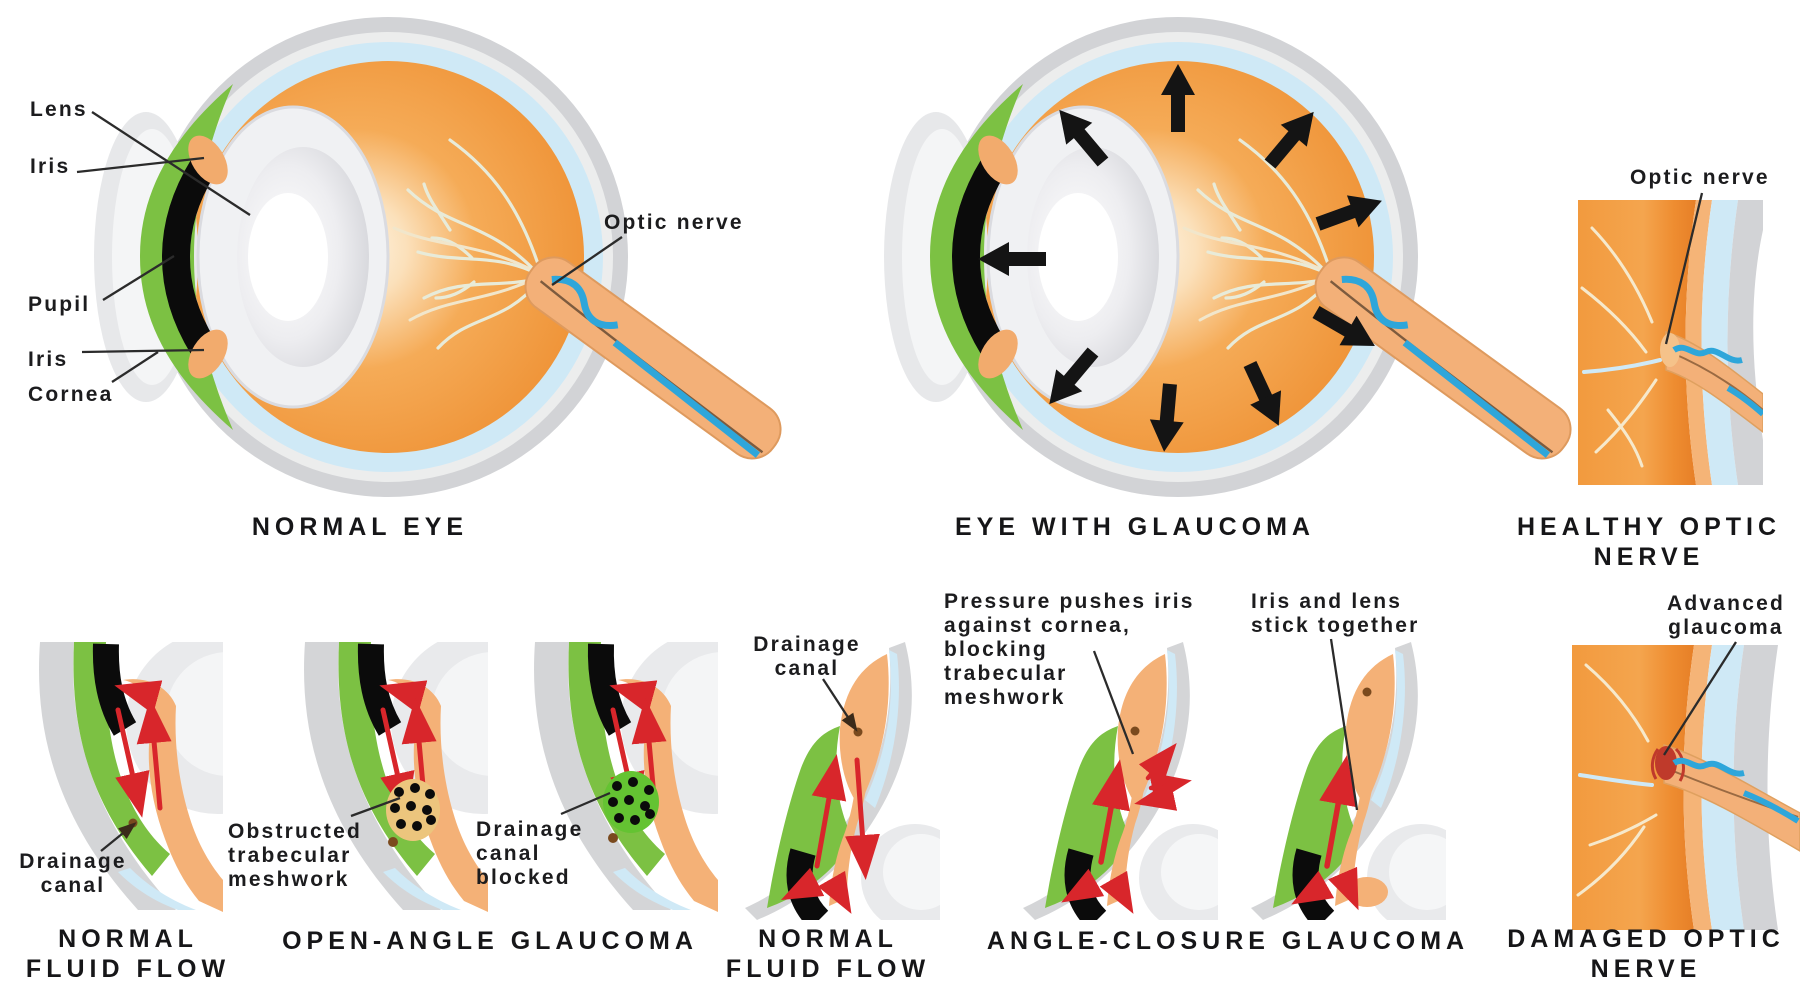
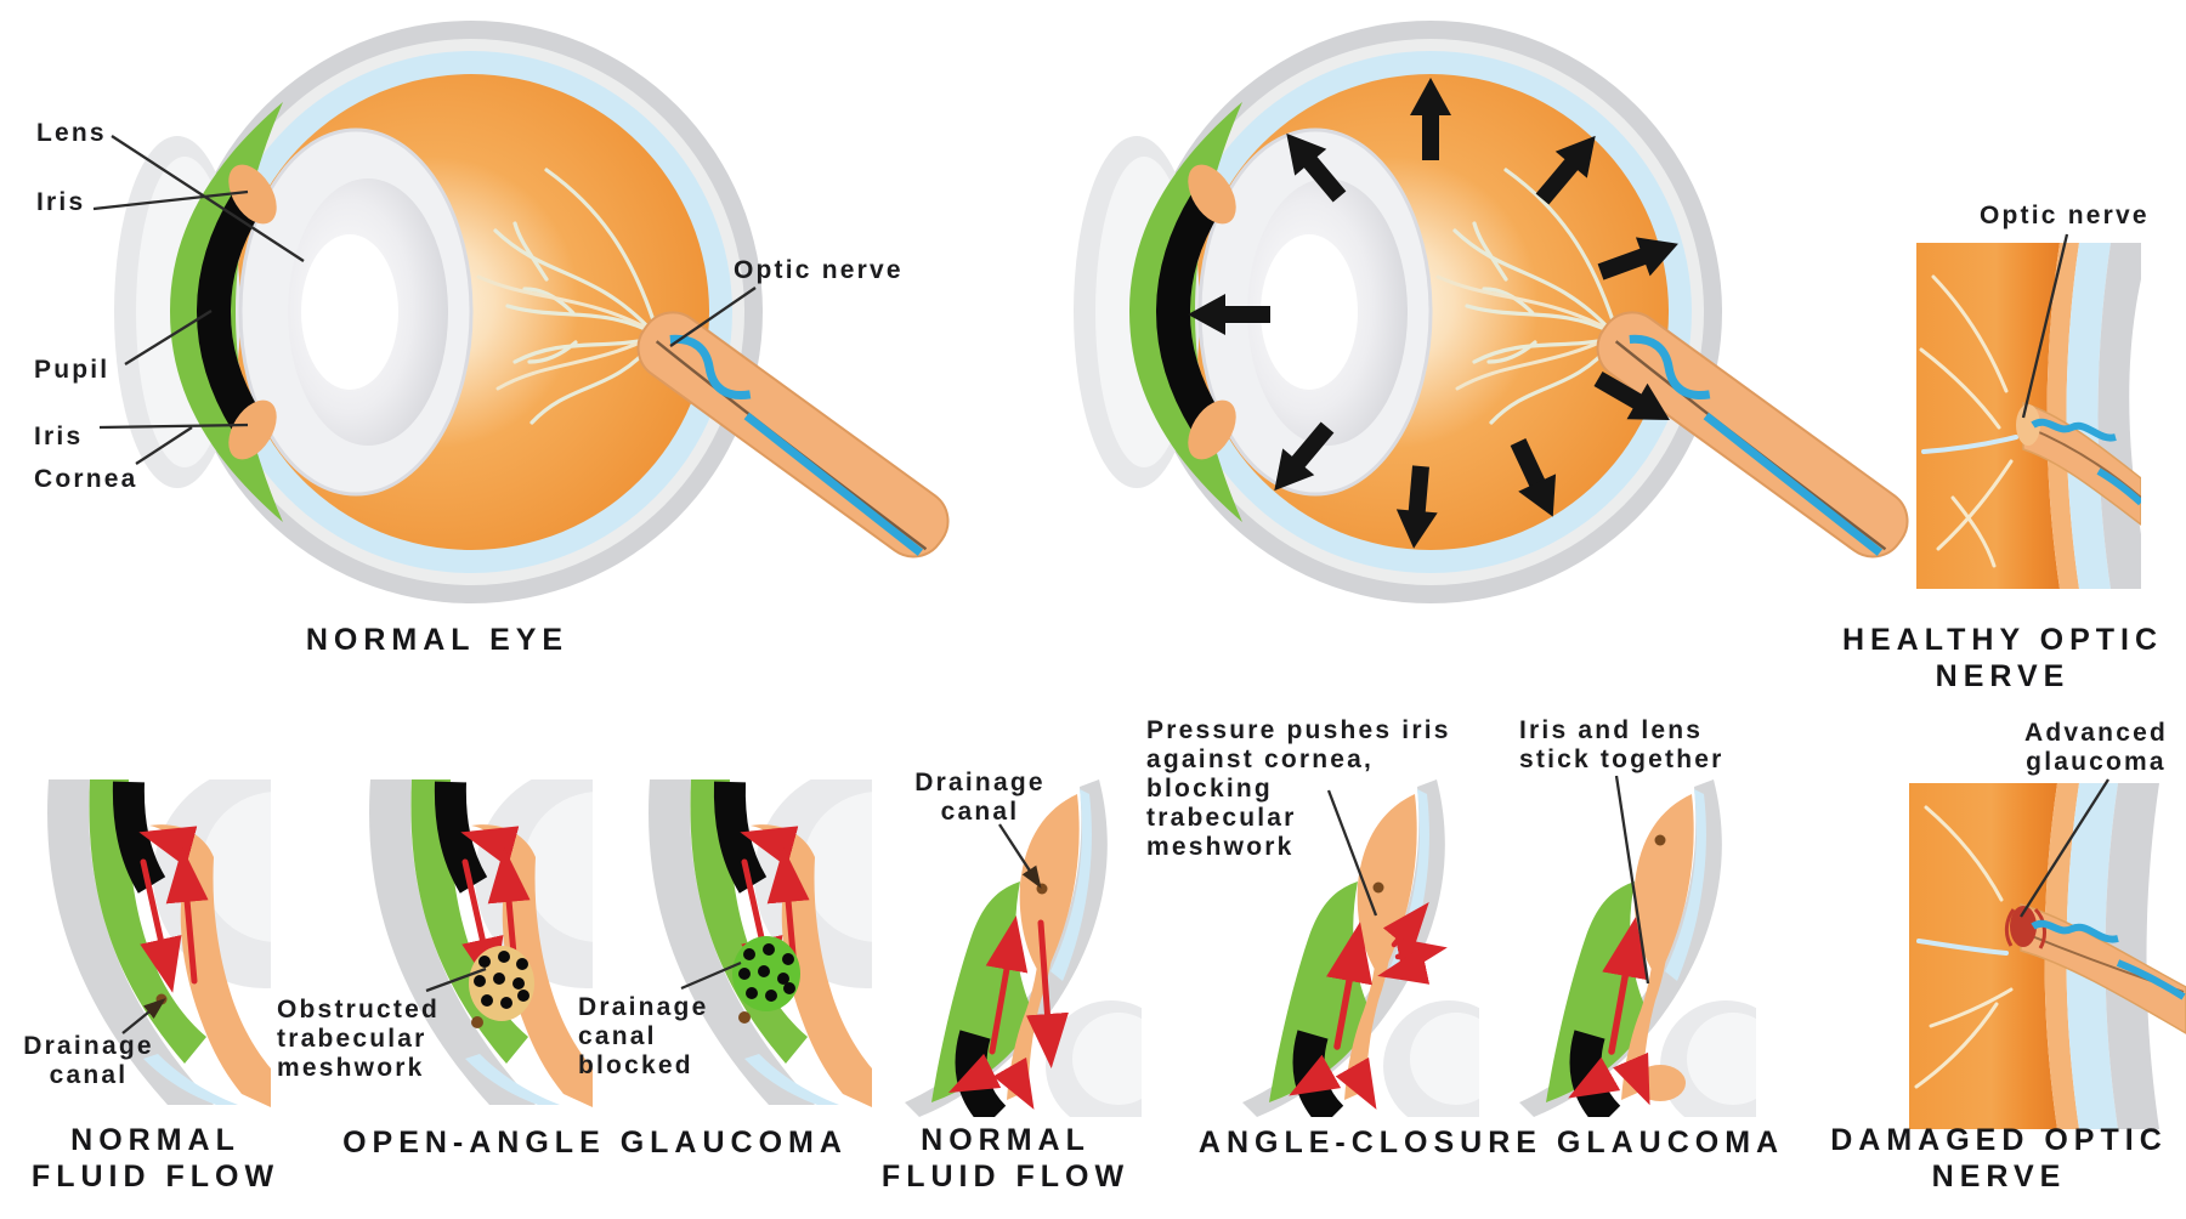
  Lens
  Iris
  Pupil
  Iris
  Cornea
  Optic nerve
  Optic nerve
  Drainage
  canal
  Obstructed
  trabecular
  meshwork
  Drainage
  canal
  blocked
  Drainage
  canal
  Pressure pushes iris
  against cornea,
  blocking
  trabecular
  meshwork
  Iris and lens
  stick together
  Advanced
  glaucoma
  NORMAL EYE
- EYE WITH GLAUCOMA
  HEALTHY OPTIC
  NERVE
  NORMAL
  FLUID FLOW
  OPEN-ANGLE GLAUCOMA
  NORMAL
  FLUID FLOW
  ANGLE-CLOSURE GLAUCOMA
  DAMAGED OPTIC
  NERVE
